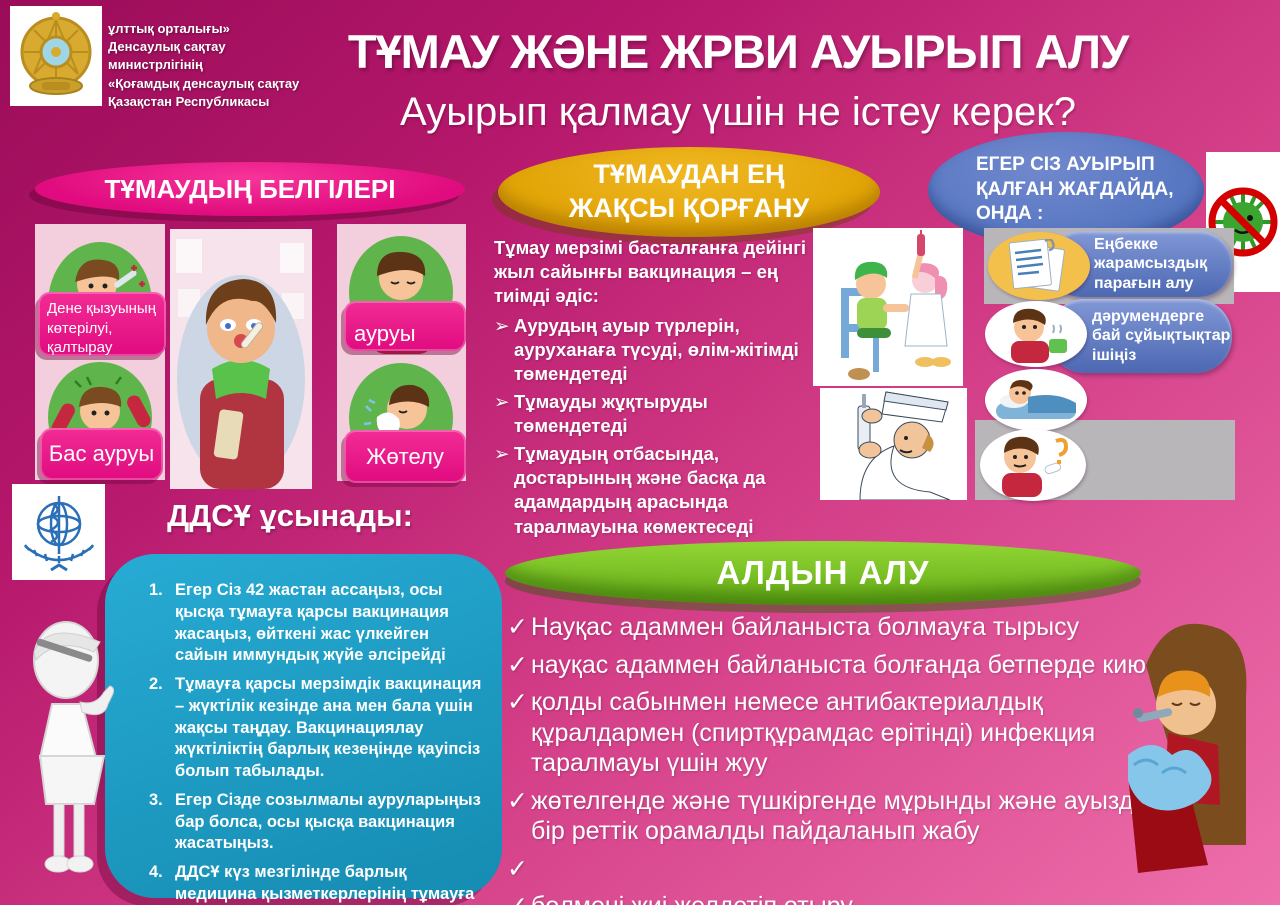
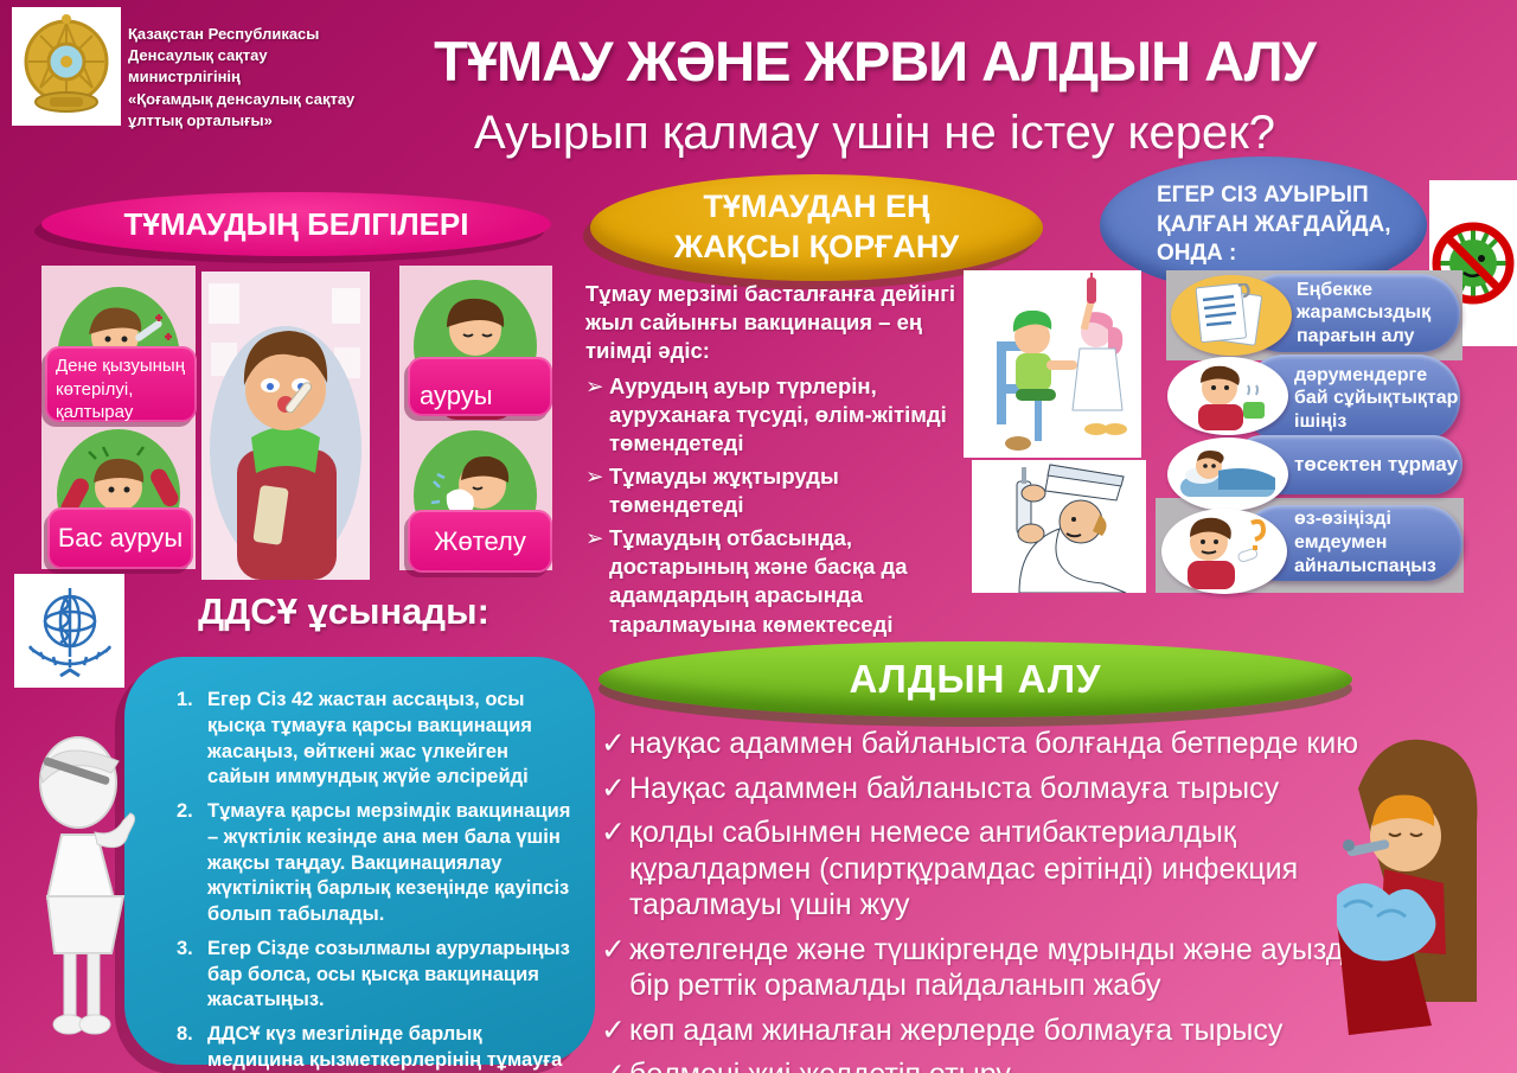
- ұлттық орталығы»
+ Қазақстан Республикасы
  Денсаулық сақтау министрлігінің
  «Қоғамдық денсаулық сақтау
- Қазақстан Республикасы
+ ұлттық орталығы»
- ТҰМАУ ЖӘНЕ ЖРВИ АУЫРЫП АЛУ
+ ТҰМАУ ЖӘНЕ ЖРВИ АЛДЫН АЛУ
  Ауырып қалмау үшін не істеу керек?
  ТҰМАУДЫҢ БЕЛГІЛЕРІ
  ТҰМАУДАН ЕҢ
  ЖАҚСЫ ҚОРҒАНУ
  ЕГЕР СІЗ АУЫРЫП ҚАЛҒАН ЖАҒДАЙДА, ОНДА :
  Дене қызуының көтерілуі, қалтырау
  ауруы
  Бас ауруы
  Жөтелу
  ДДСҰ ұсынады:
  1.
  Егер Сіз 42 жастан ассаңыз, осы қысқа тұмауға қарсы вакцинация жасаңыз, өйткені жас үлкейген сайын иммундық жүйе әлсірейді
  2.
  Тұмауға қарсы мерзімдік вакцинация – жүктілік кезінде ана мен бала үшін жақсы таңдау. Вакцинациялау жүктіліктің барлық кезеңінде қауіпсіз болып табылады.
  3.
  Егер Сізде созылмалы ауруларыңыз бар болса, осы қысқа вакцинация жасатыңыз.
- 4.
+ 8.
  ДДСҰ күз мезгілінде барлық медицина қызметкерлерінің тұмауға
  Тұмау мерзімі басталғанға дейінгі жыл сайынғы вакцинация – ең тиімді әдіс:
  ➢
  Аурудың ауыр түрлерін, ауруханаға түсуді, өлім-жітімді төмендетеді
  ➢
  Тұмауды жұқтыруды төмендетеді
  ➢
  Тұмаудың отбасында, достарының және басқа да адамдардың арасында таралмауына көмектеседі
  Еңбекке жарамсыздық парағын алу
  дәрумендерге бай сұйықтықтар ішіңіз
+ төсектен тұрмау
+ өз-өзіңізді емдеумен айналыспаңыз
  АЛДЫН АЛУ
  ✓
- Науқас адаммен байланыста болмауға тырысу
+ науқас адаммен байланыста болғанда бетперде кию
  ✓
- науқас адаммен байланыста болғанда бетперде кию
+ Науқас адаммен байланыста болмауға тырысу
  ✓
  қолды сабынмен немесе антибактериалдық құралдармен (спиртқұрамдас ерітінді) инфекция таралмауы үшін жуу
  ✓
  жөтелгенде және түшкіргенде мұрынды және ауызд бір реттік орамалды пайдаланып жабу
  ✓
+ көп адам жиналған жерлерде болмауға тырысу
